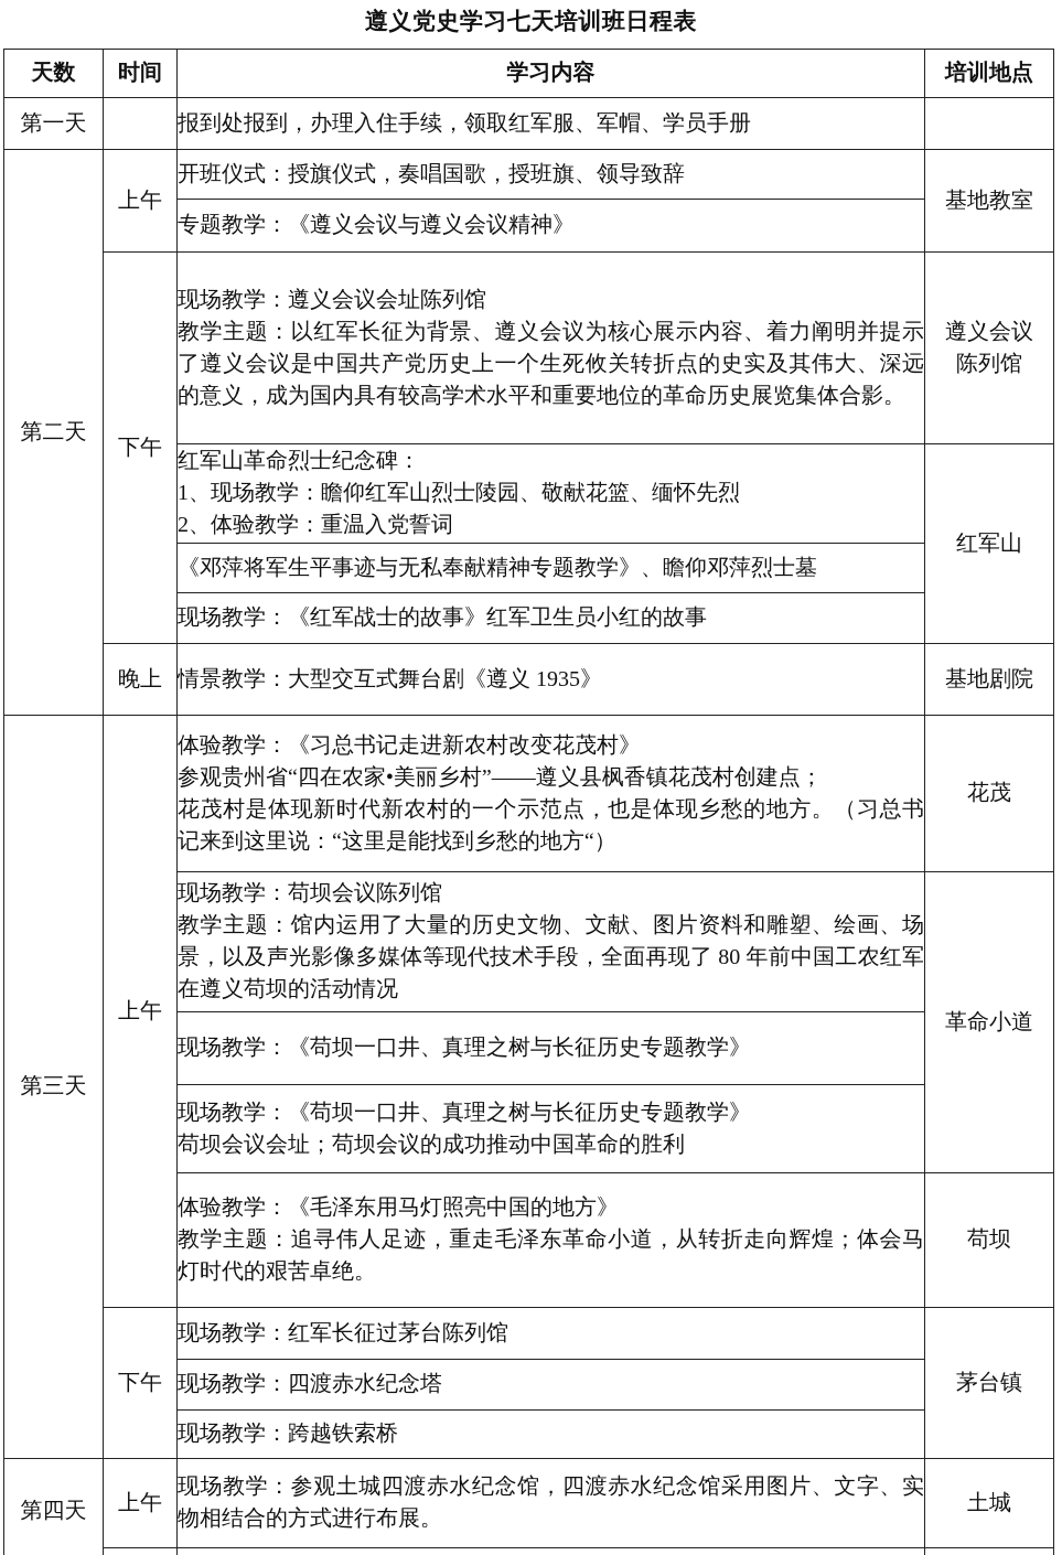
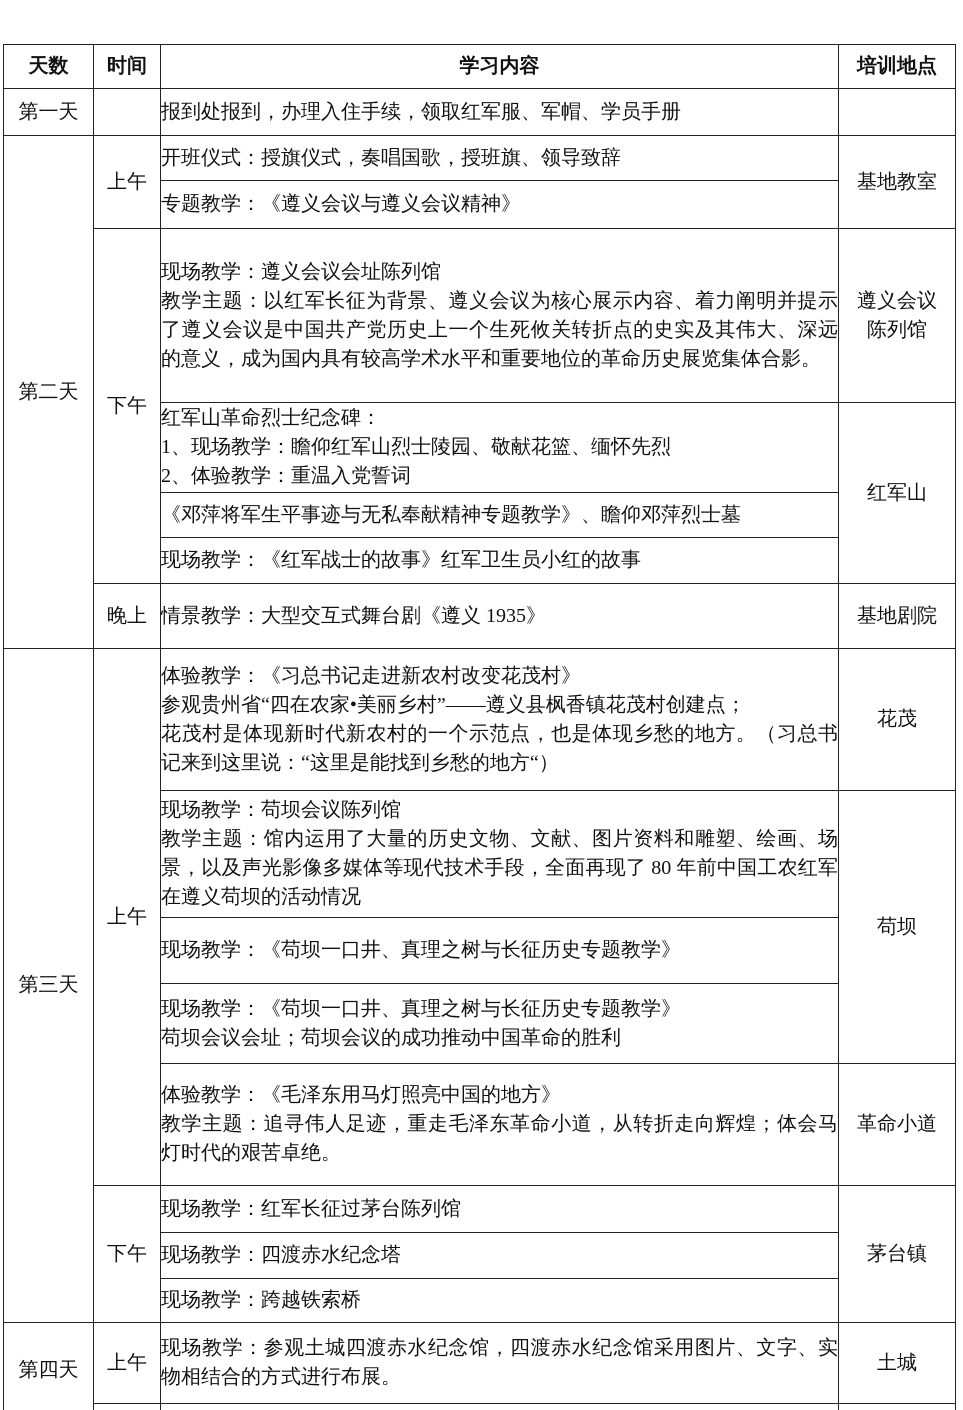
- 遵义党史学习七天培训班日程表
  天数	时间	学习内容	培训地点
  第一天		报到处报到，办理入住手续，领取红军服、军帽、学员手册
  第二天	上午	开班仪式：授旗仪式，奏唱国歌，授班旗、领导致辞	基地教室
  专题教学：《遵义会议与遵义会议精神》
  下午	现场教学：遵义会议会址陈列馆 教学主题：以红军长征为背景、遵义会议为核心展示内容、着力阐明并提示了遵义会议是中国共产党历史上一个生死攸关转折点的史实及其伟大、深远的意义，成为国内具有较高学术水平和重要地位的革命历史展览集体合影。	遵义会议 陈列馆
  红军山革命烈士纪念碑： 1、现场教学：瞻仰红军山烈士陵园、敬献花篮、缅怀先烈 2、体验教学：重温入党誓词	红军山
  《邓萍将军生平事迹与无私奉献精神专题教学》、瞻仰邓萍烈士墓
  现场教学：《红军战士的故事》红军卫生员小红的故事
  晚上	情景教学：大型交互式舞台剧《遵义 1935》	基地剧院
  第三天	上午	体验教学：《习总书记走进新农村改变花茂村》 参观贵州省“四在农家•美丽乡村”——遵义县枫香镇花茂村创建点； 花茂村是体现新时代新农村的一个示范点，也是体现乡愁的地方。（习总书记来到这里说：“这里是能找到乡愁的地方“）	花茂
- 现场教学：苟坝会议陈列馆 教学主题：馆内运用了大量的历史文物、文献、图片资料和雕塑、绘画、场景，以及声光影像多媒体等现代技术手段，全面再现了 80 年前中国工农红军在遵义苟坝的活动情况	革命小道
+ 现场教学：苟坝会议陈列馆 教学主题：馆内运用了大量的历史文物、文献、图片资料和雕塑、绘画、场景，以及声光影像多媒体等现代技术手段，全面再现了 80 年前中国工农红军在遵义苟坝的活动情况	苟坝
  现场教学：《苟坝一口井、真理之树与长征历史专题教学》
  现场教学：《苟坝一口井、真理之树与长征历史专题教学》 苟坝会议会址；苟坝会议的成功推动中国革命的胜利
- 体验教学：《毛泽东用马灯照亮中国的地方》 教学主题：追寻伟人足迹，重走毛泽东革命小道，从转折走向辉煌；体会马灯时代的艰苦卓绝。	苟坝
+ 体验教学：《毛泽东用马灯照亮中国的地方》 教学主题：追寻伟人足迹，重走毛泽东革命小道，从转折走向辉煌；体会马灯时代的艰苦卓绝。	革命小道
  下午	现场教学：红军长征过茅台陈列馆	茅台镇
  现场教学：四渡赤水纪念塔
  现场教学：跨越铁索桥
  第四天	上午	现场教学：参观土城四渡赤水纪念馆，四渡赤水纪念馆采用图片、文字、实物相结合的方式进行布展。	土城
